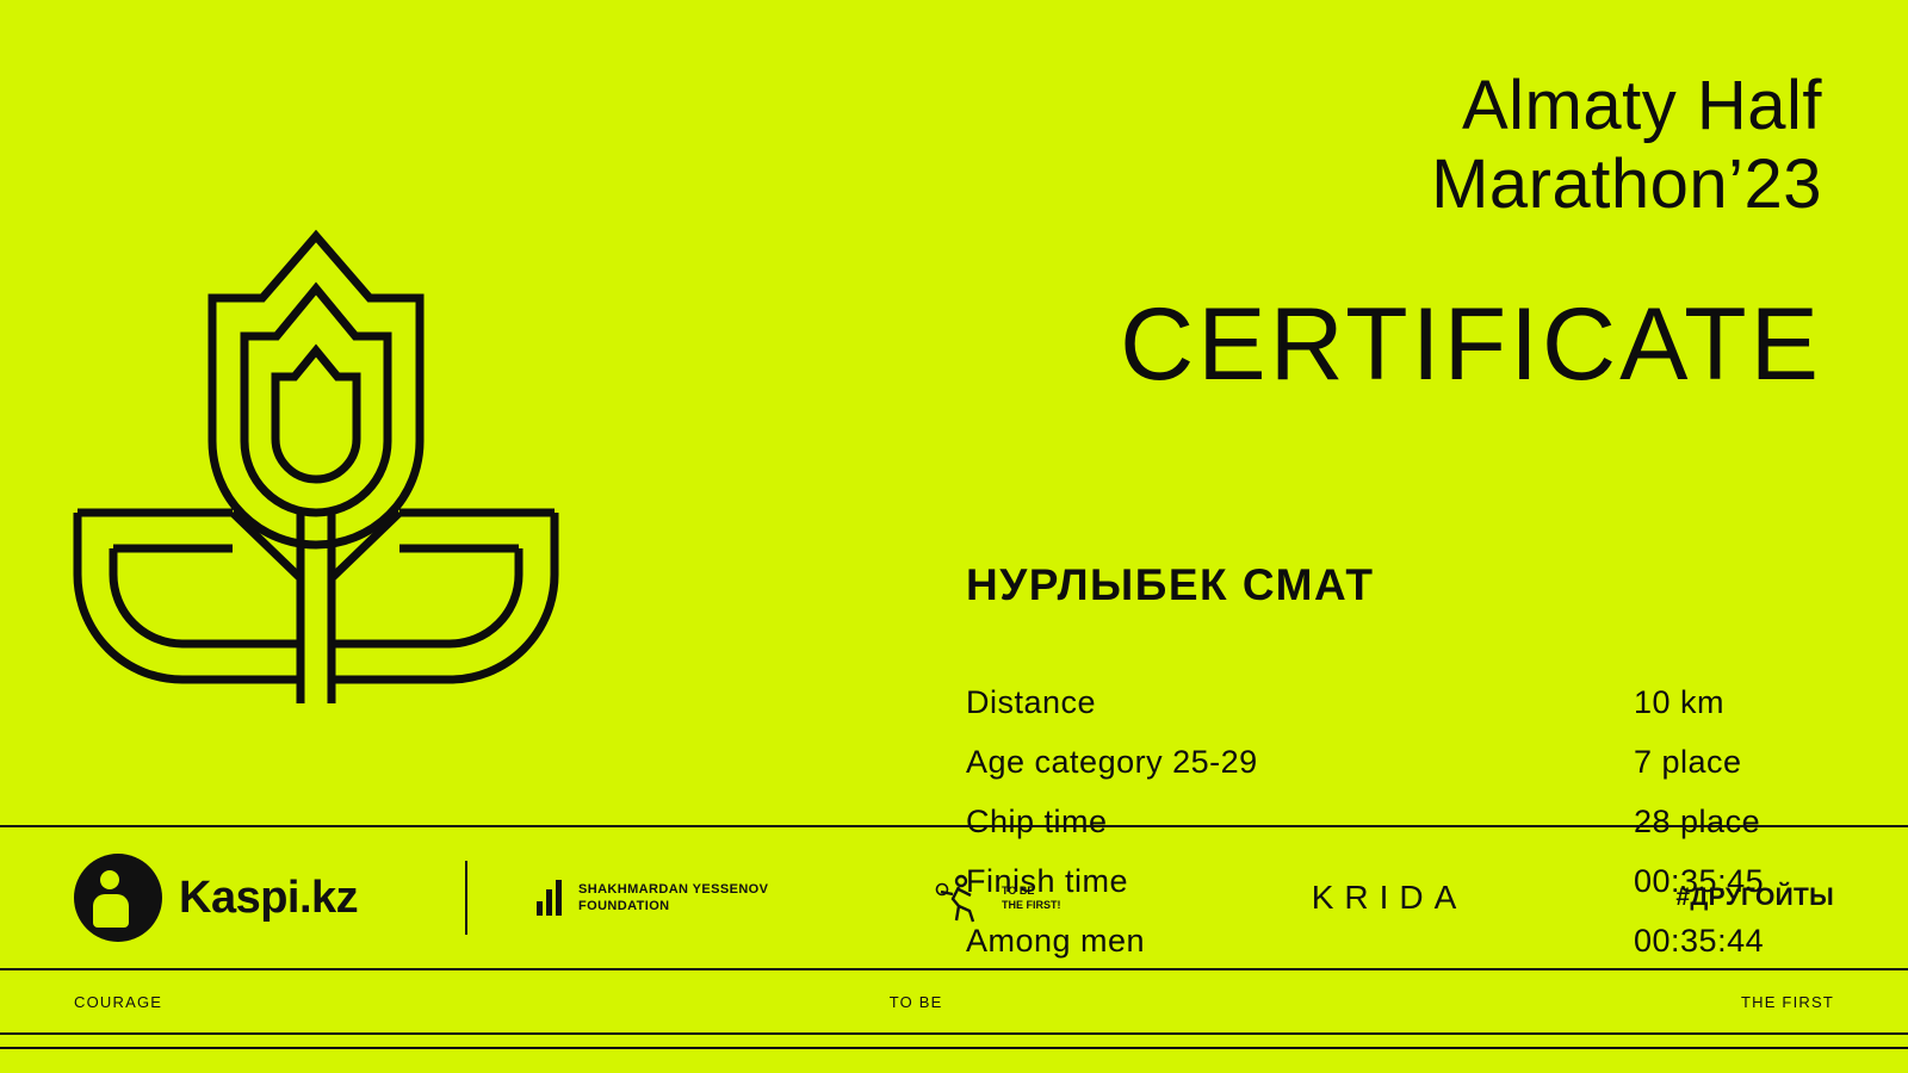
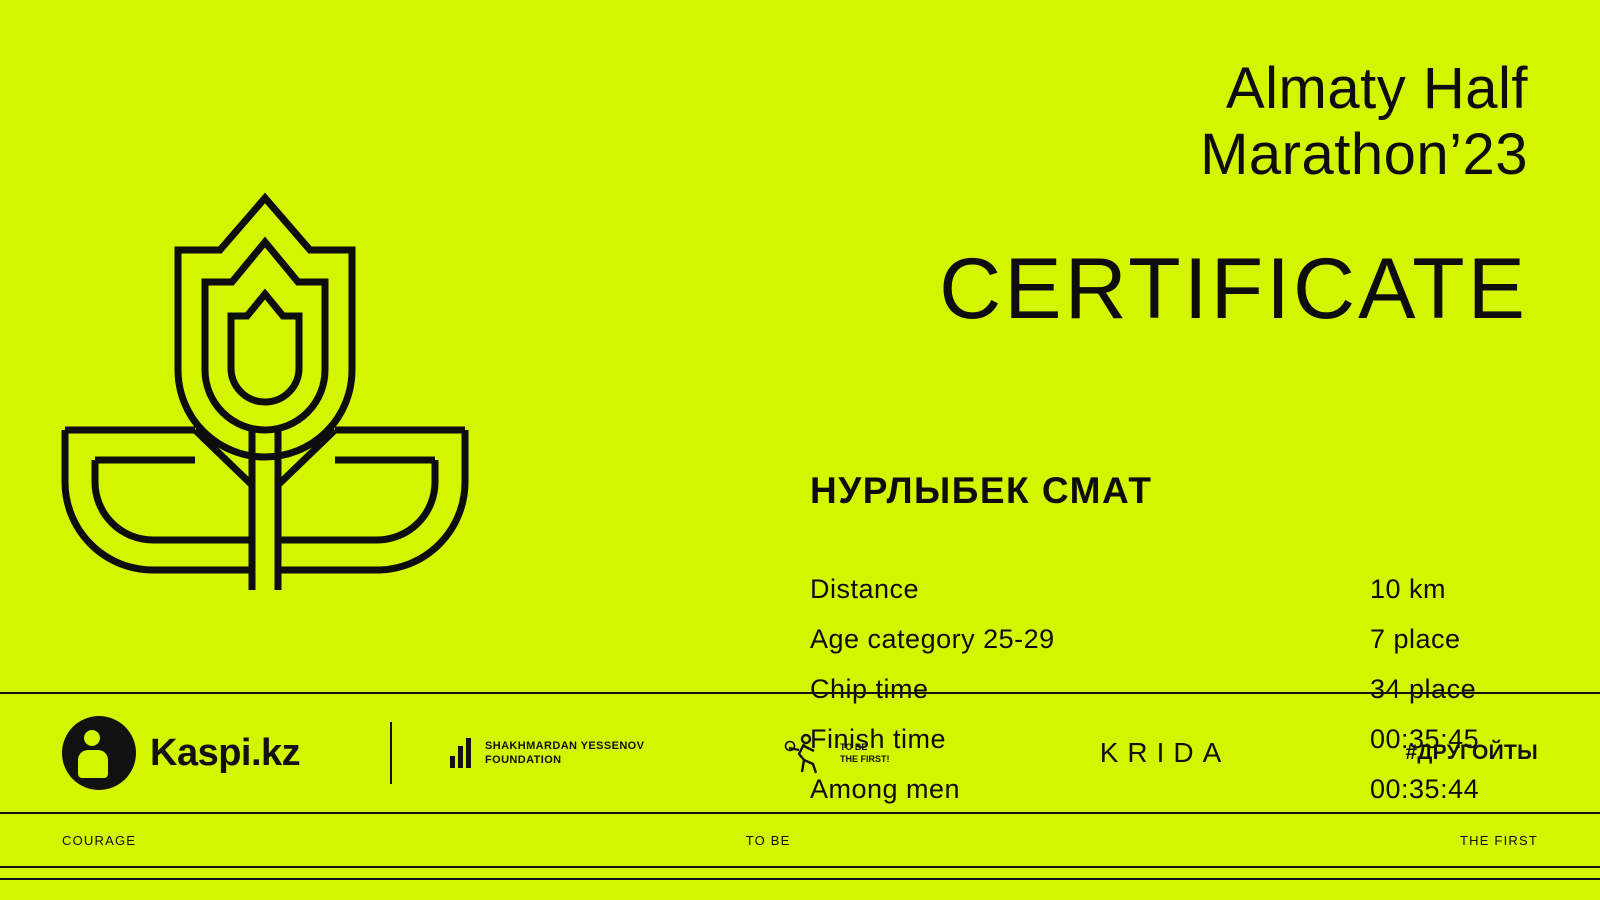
  Almaty Half
  Marathon’23
  CERTIFICATE
  НУРЛЫБЕК СМАТ
  Distance
  10 km
  Age category 25-29
  7 place
  Chip time
- 28 place
+ 34 place
  Finish time
  00:35:45
  Among men
  00:35:44
  Kaspi.kz
  SHAKHMARDAN YESSENOV
  FOUNDATION
  TO BE
  THE FIRST!
  KRIDA
  #ДРУГОЙТЫ
  COURAGE
  TO BE
  THE FIRST
